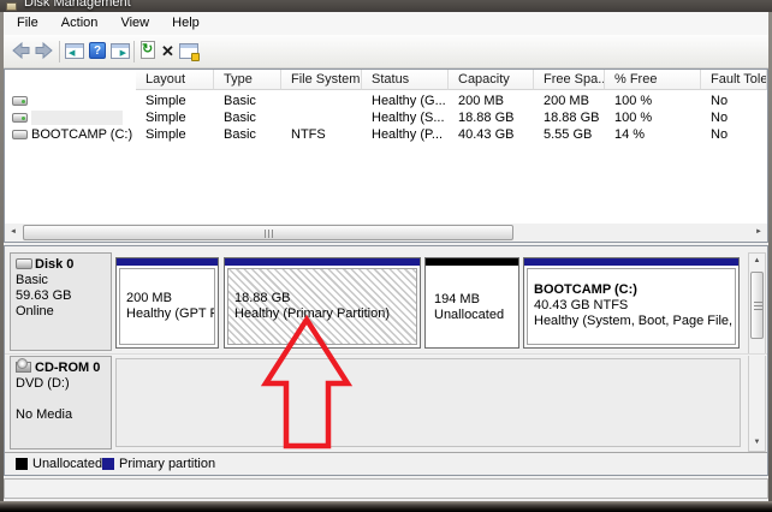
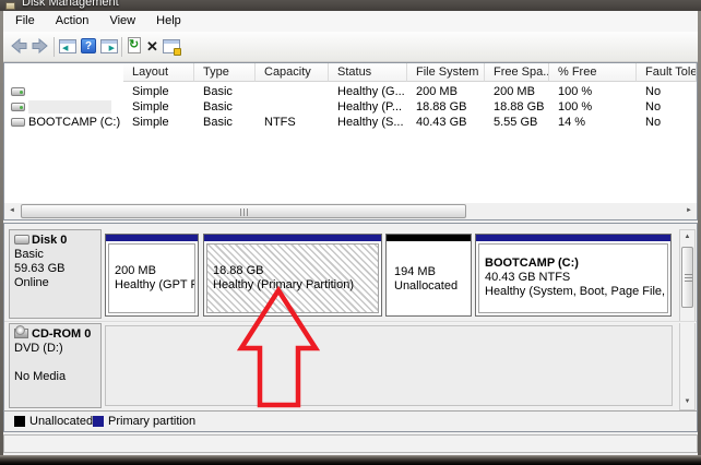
  Disk Management
  File Action View Help
  ?
  ↻
  ✕
  Layout
  Type
- File System
+ Capacity
  Status
- Capacity
+ File System
  Free Spa..
  % Free
  Fault Tole
  Simple
  Basic
  Healthy (G...
  200 MB
  200 MB
  100 %
  No
  Simple
  Basic
- Healthy (S...
+ Healthy (P...
  18.88 GB
  18.88 GB
  100 %
  No
  BOOTCAMP (C:)
  Simple
  Basic
  NTFS
- Healthy (P...
+ Healthy (S...
  40.43 GB
  5.55 GB
  14 %
  No
  Disk 0
  Basic
  59.63 GB
  Online
  200 MB
  Healthy (GPT
  18.88 GB
  Healthy (Primary Partition)
  194 MB
  Unallocated
  BOOTCAMP (C:)
  40.43 GB NTFS
  Healthy (System, Boot, Page File,
  CD-ROM 0
  DVD (D:)
  No Media
  Unallocated
  Primary partition
